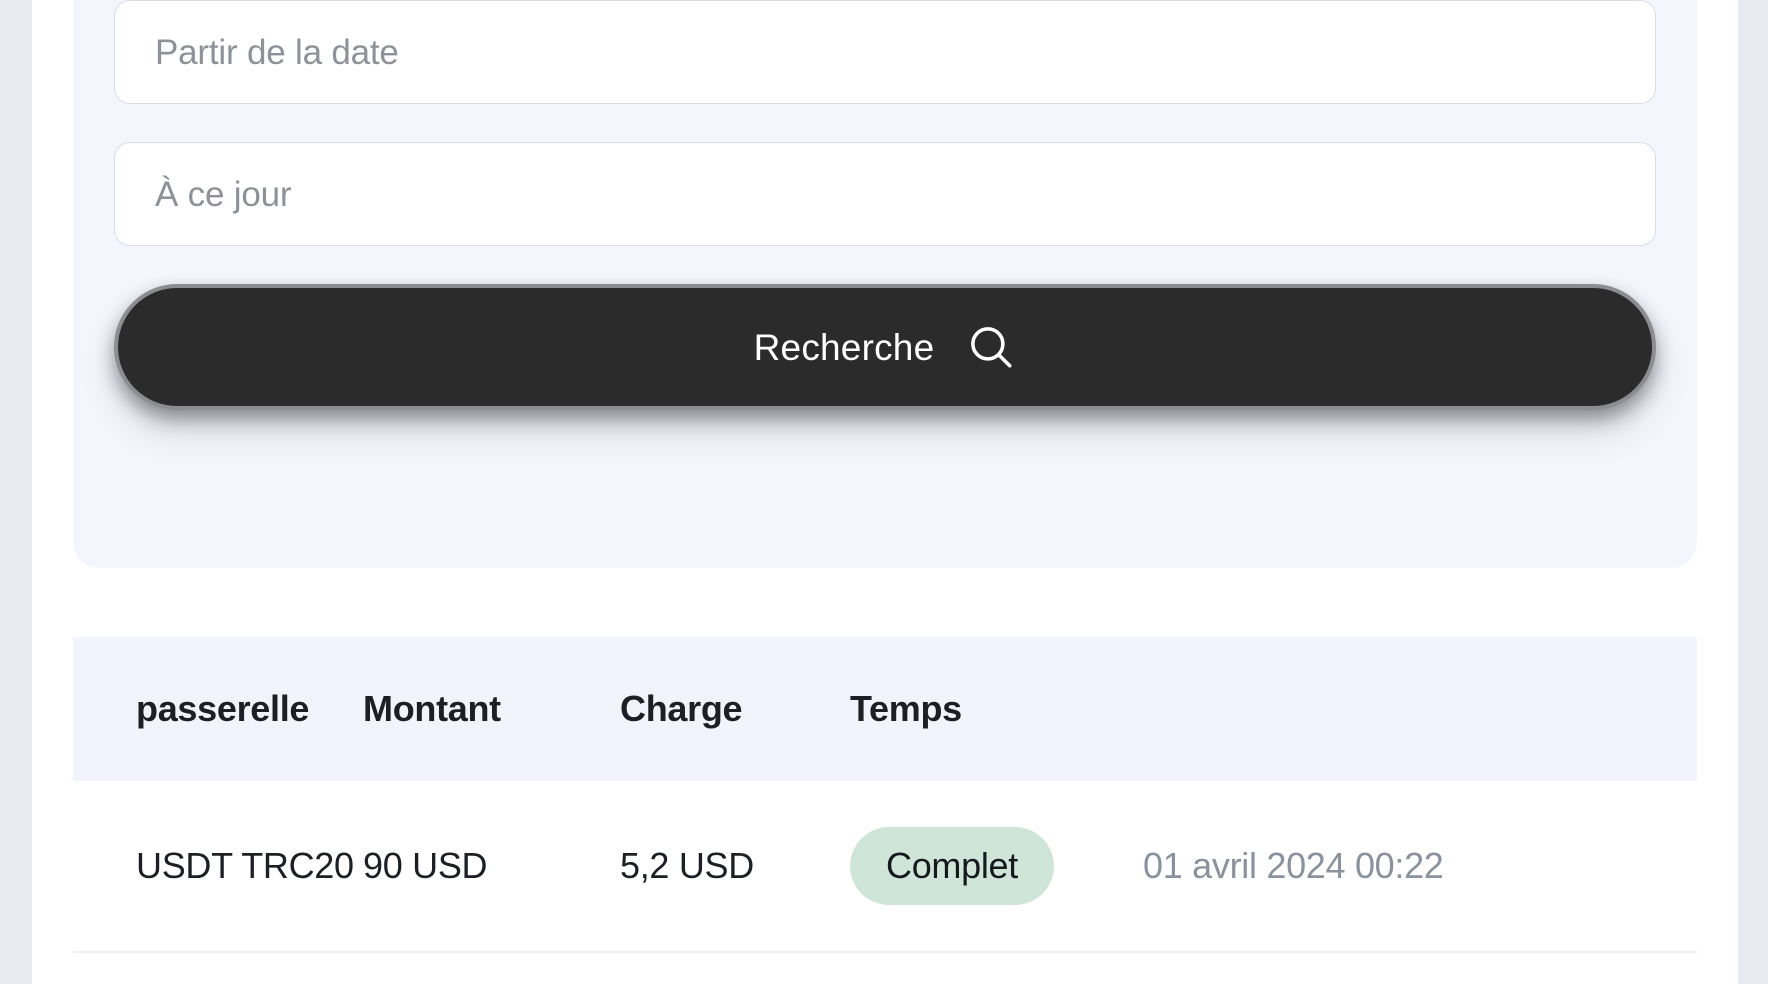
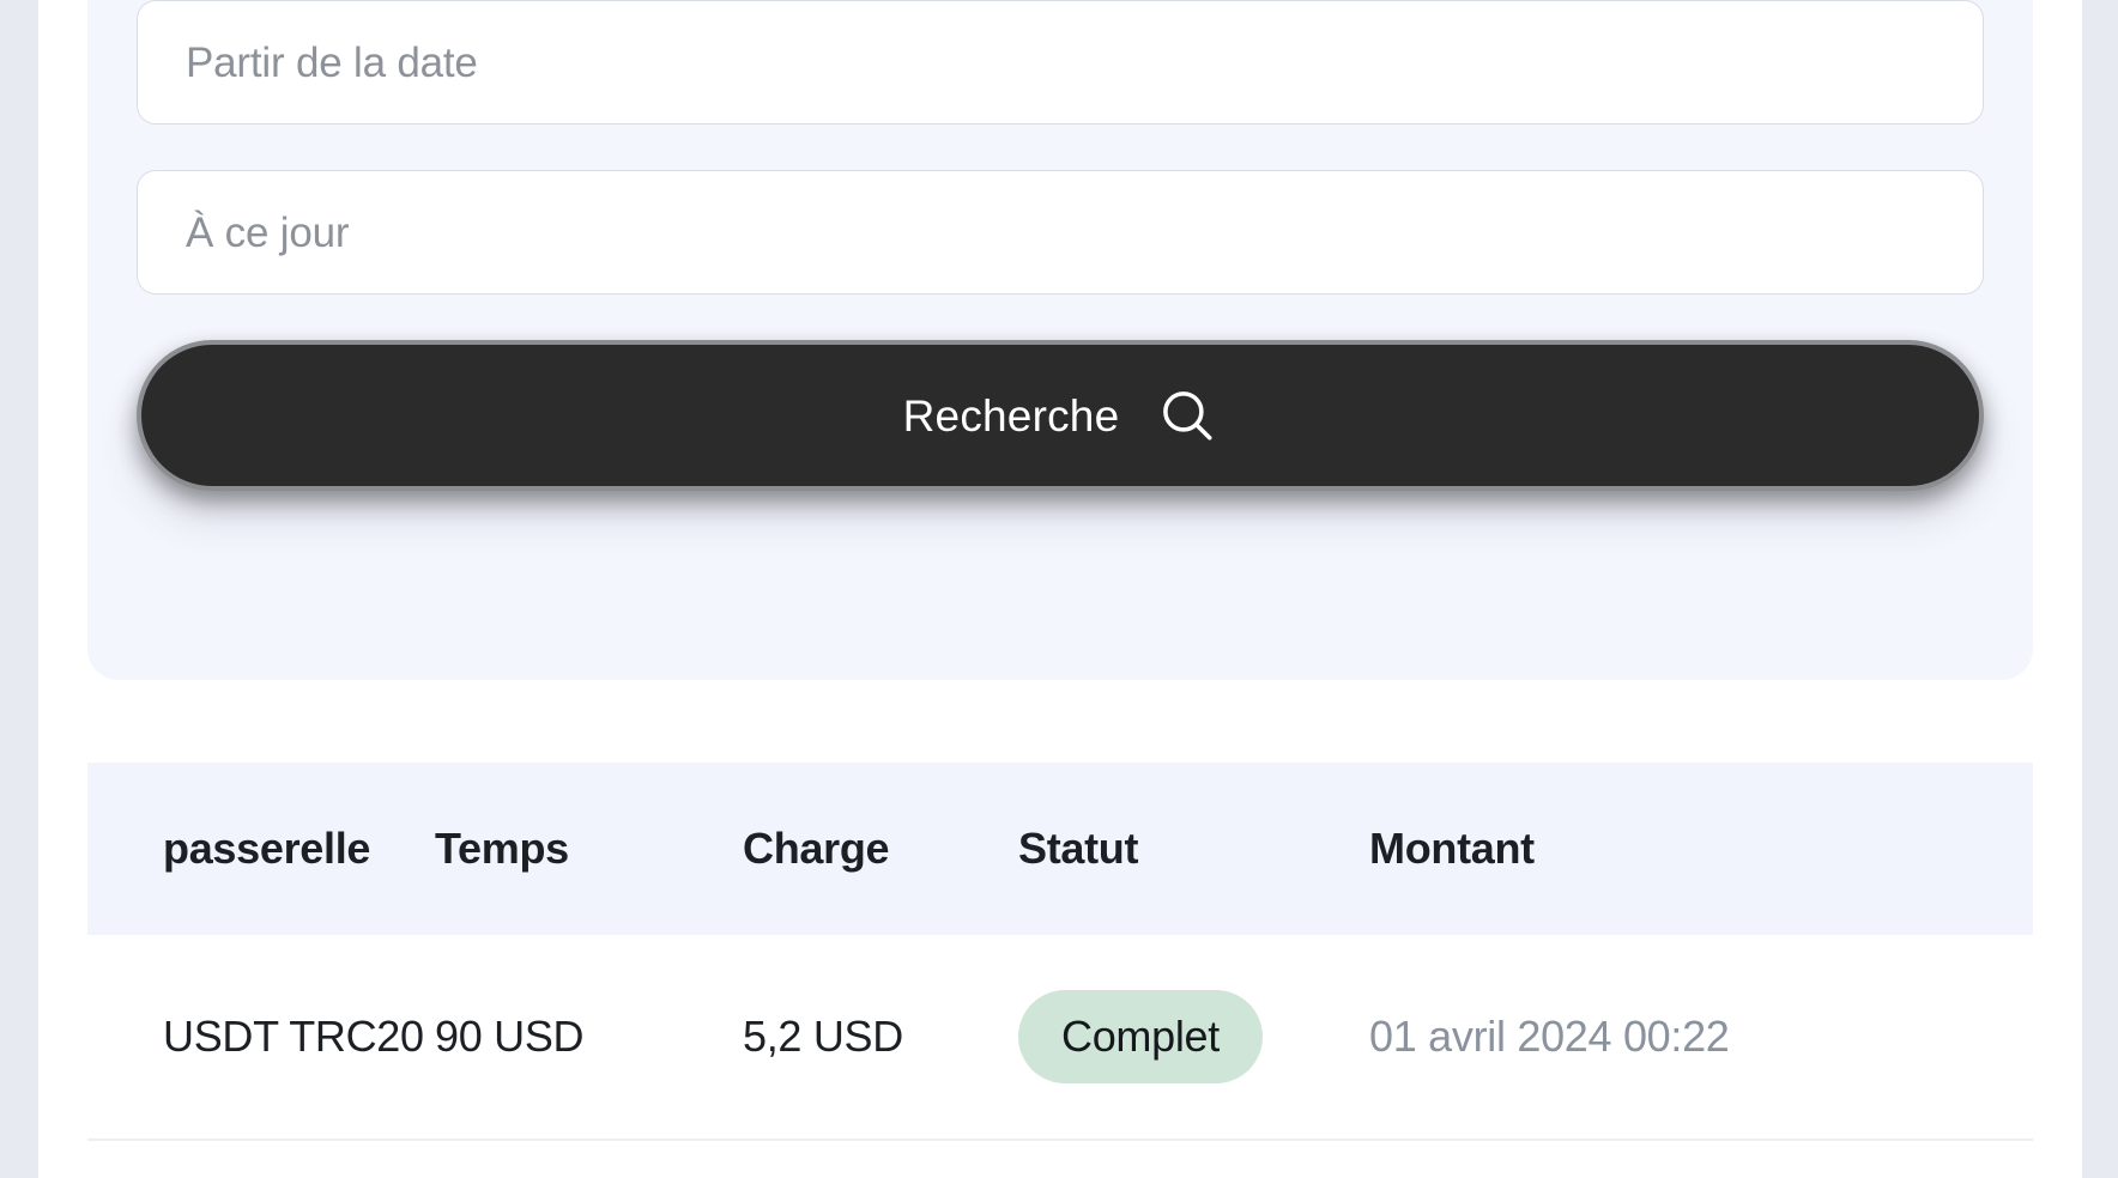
  Partir de la date
  À ce jour
  Recherche
  passerelle
- Montant
+ Temps
  Charge
+ Statut
- Temps
+ Montant
  USDT TRC20
  90 USD
  5,2 USD
  Complet
  01 avril 2024 00:22
